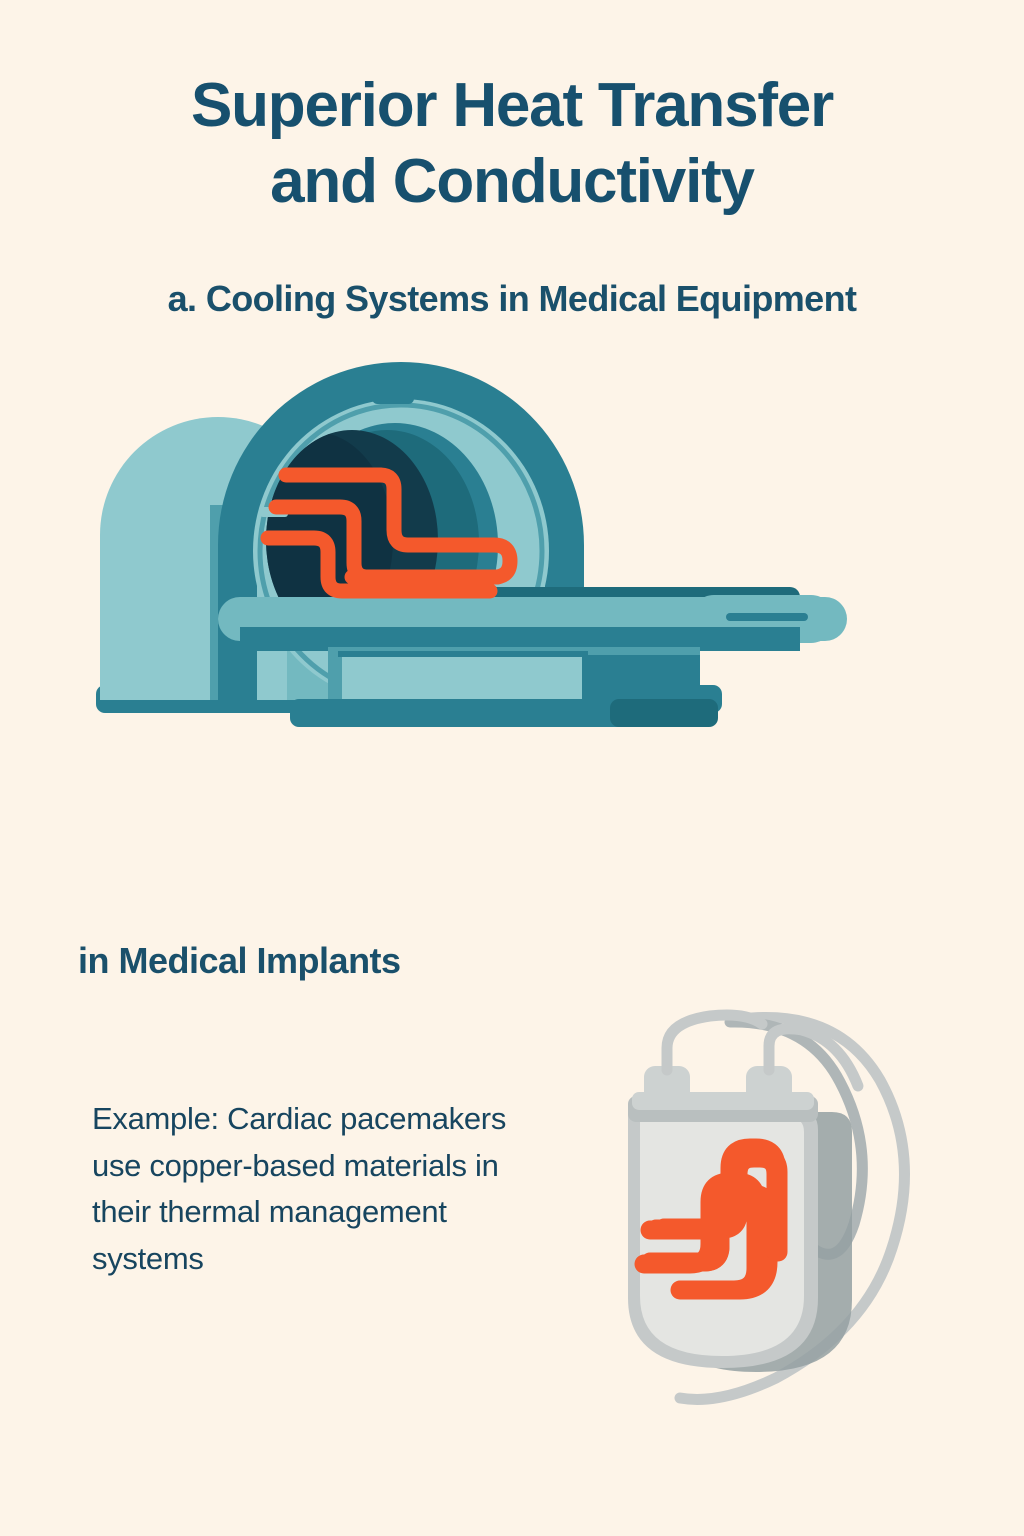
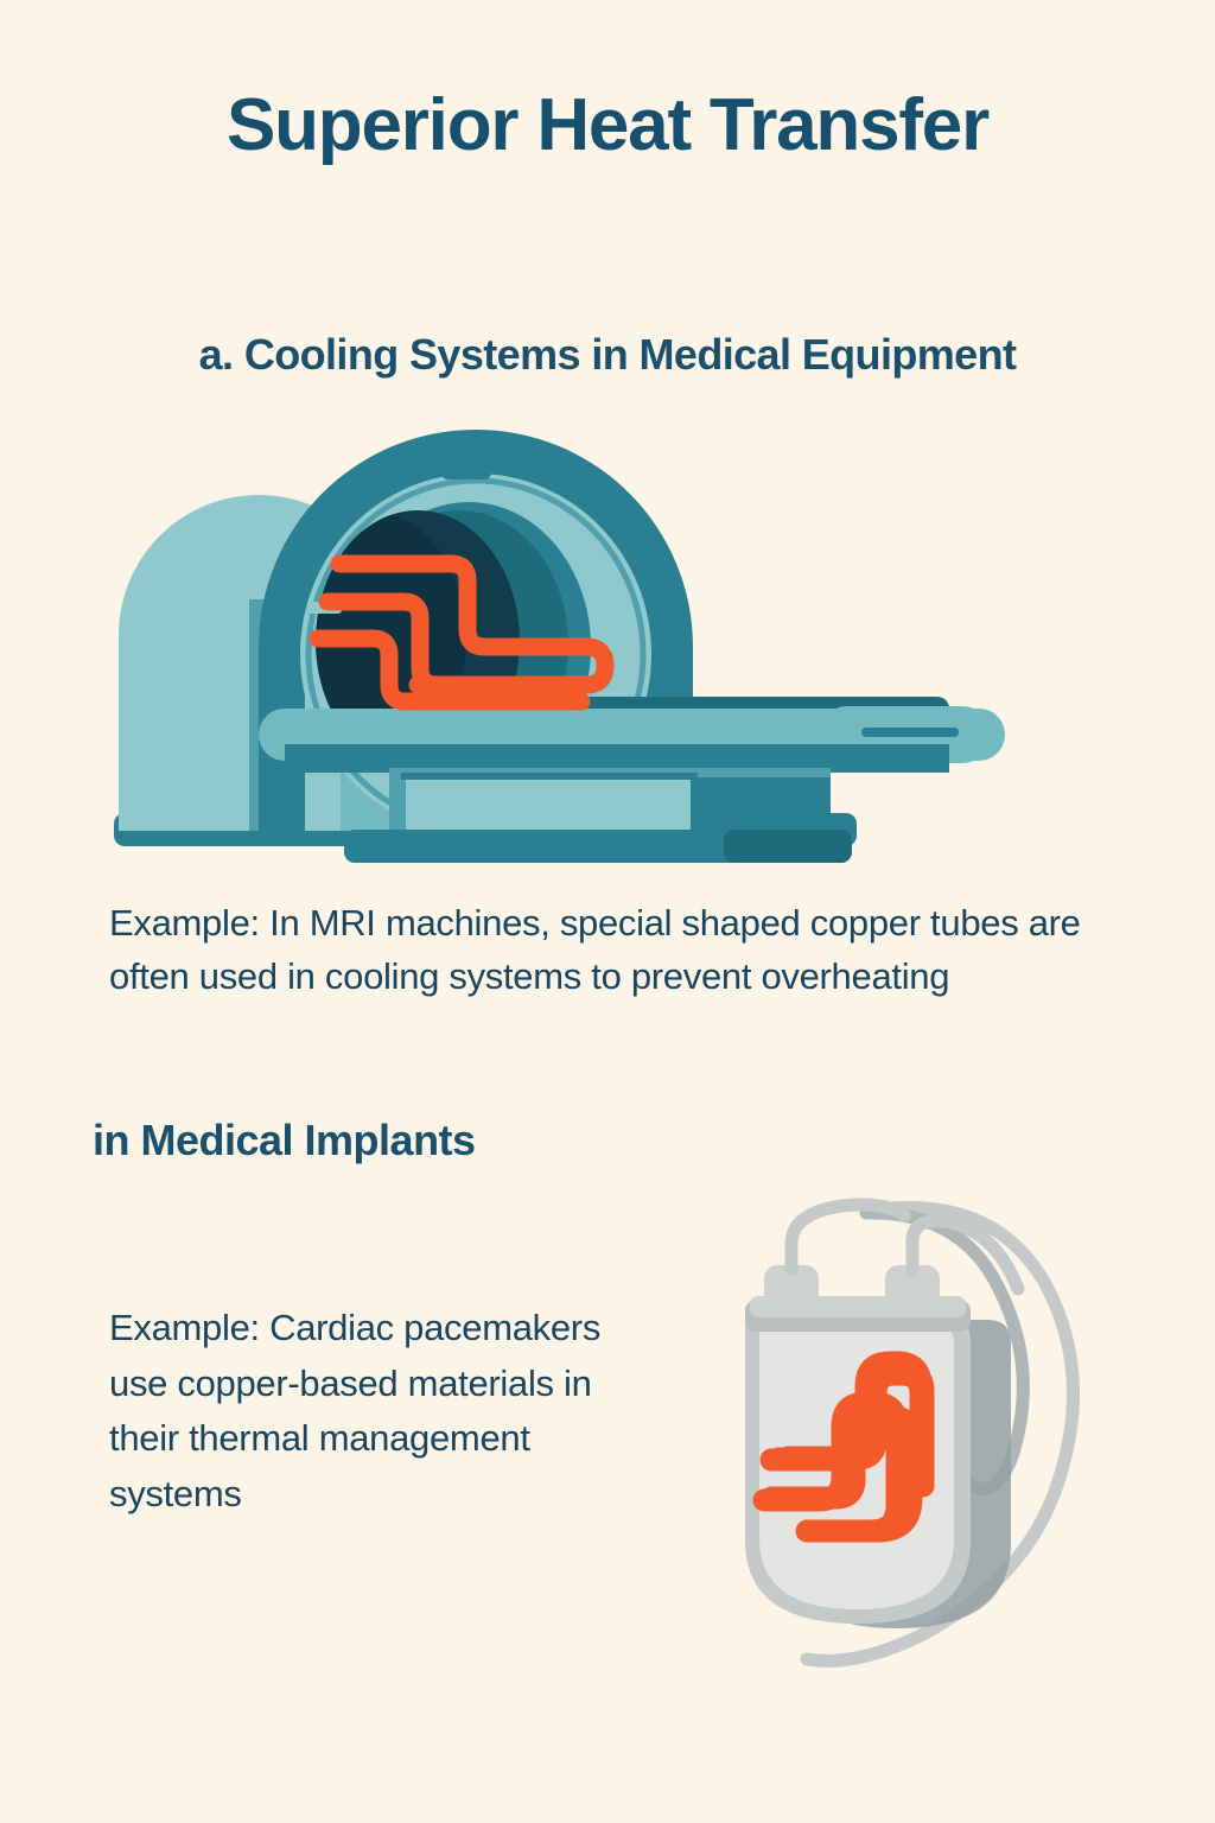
  Superior Heat Transfer
- and Conductivity
  a. Cooling Systems in Medical Equipment
+ Example: In MRI machines, special shaped copper tubes are often used in cooling systems to prevent overheating
  in Medical Implants
  Example: Cardiac pacemakers use copper-based materials in their thermal management systems
